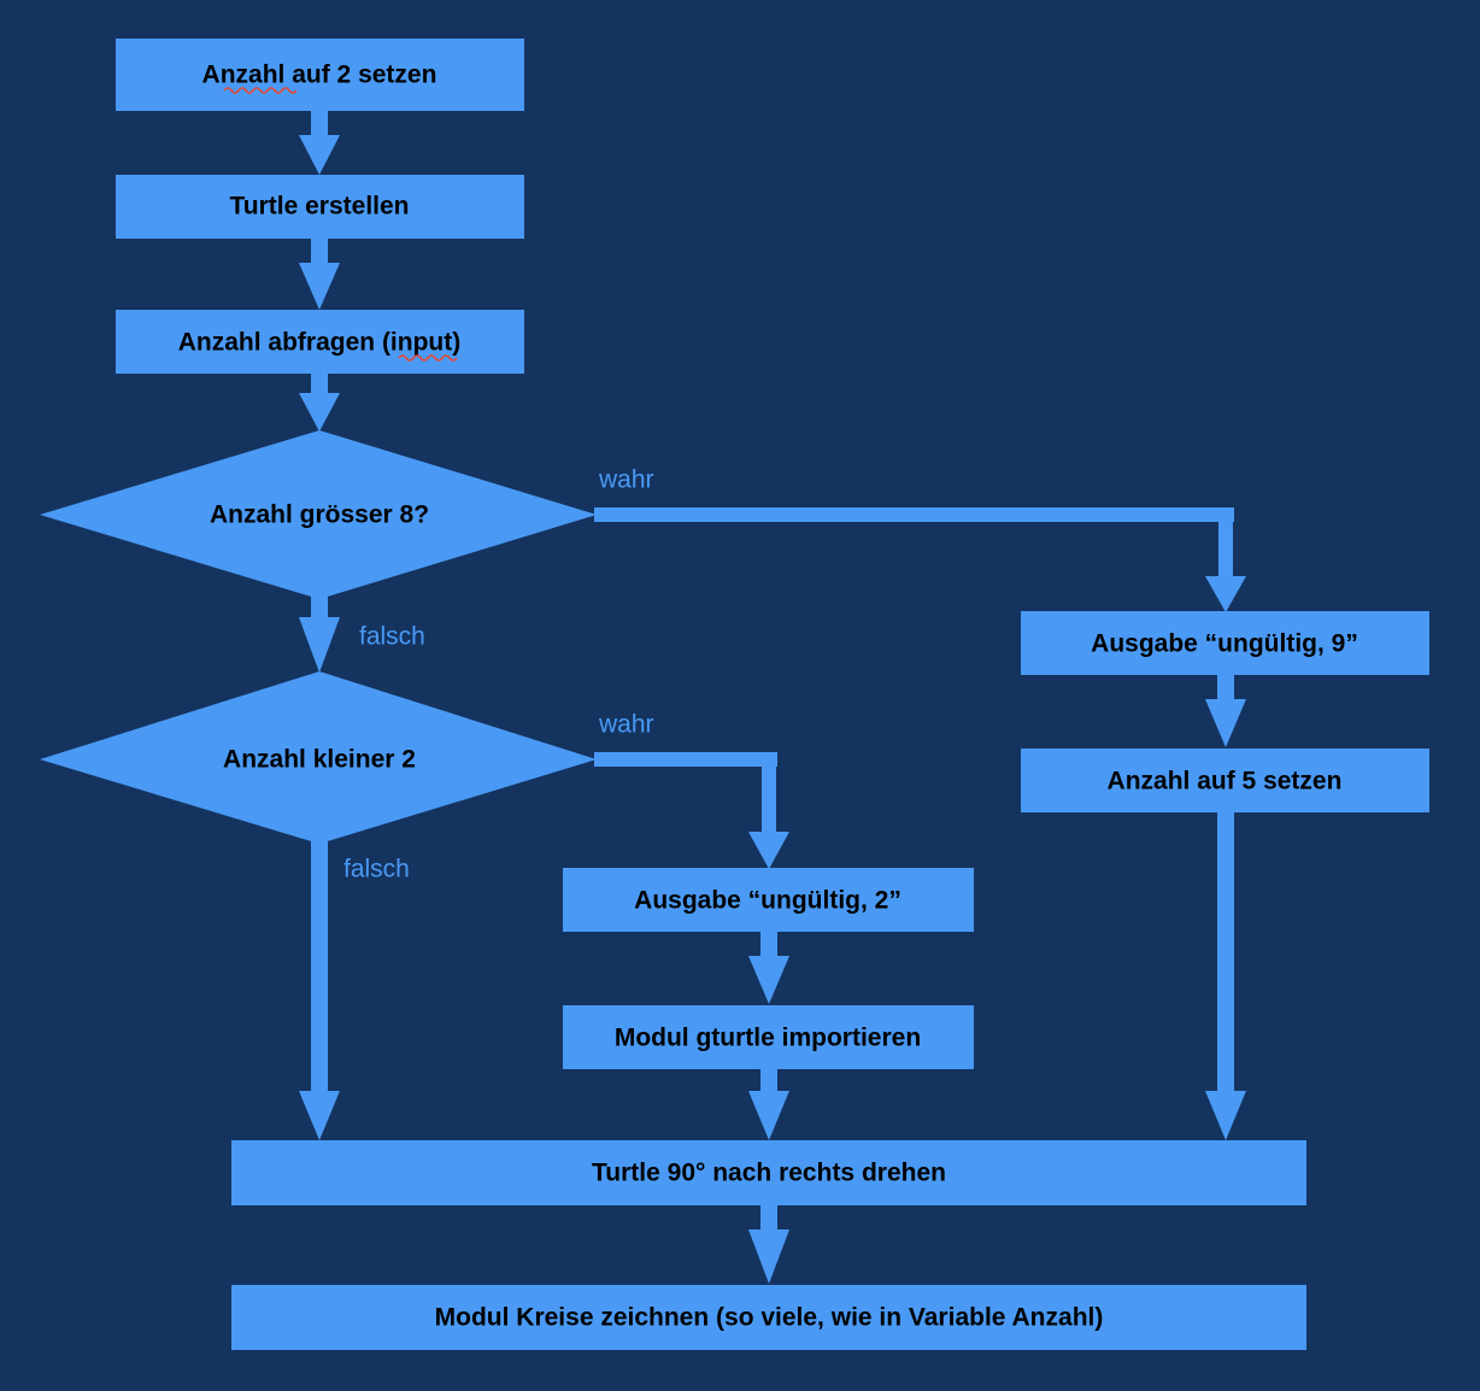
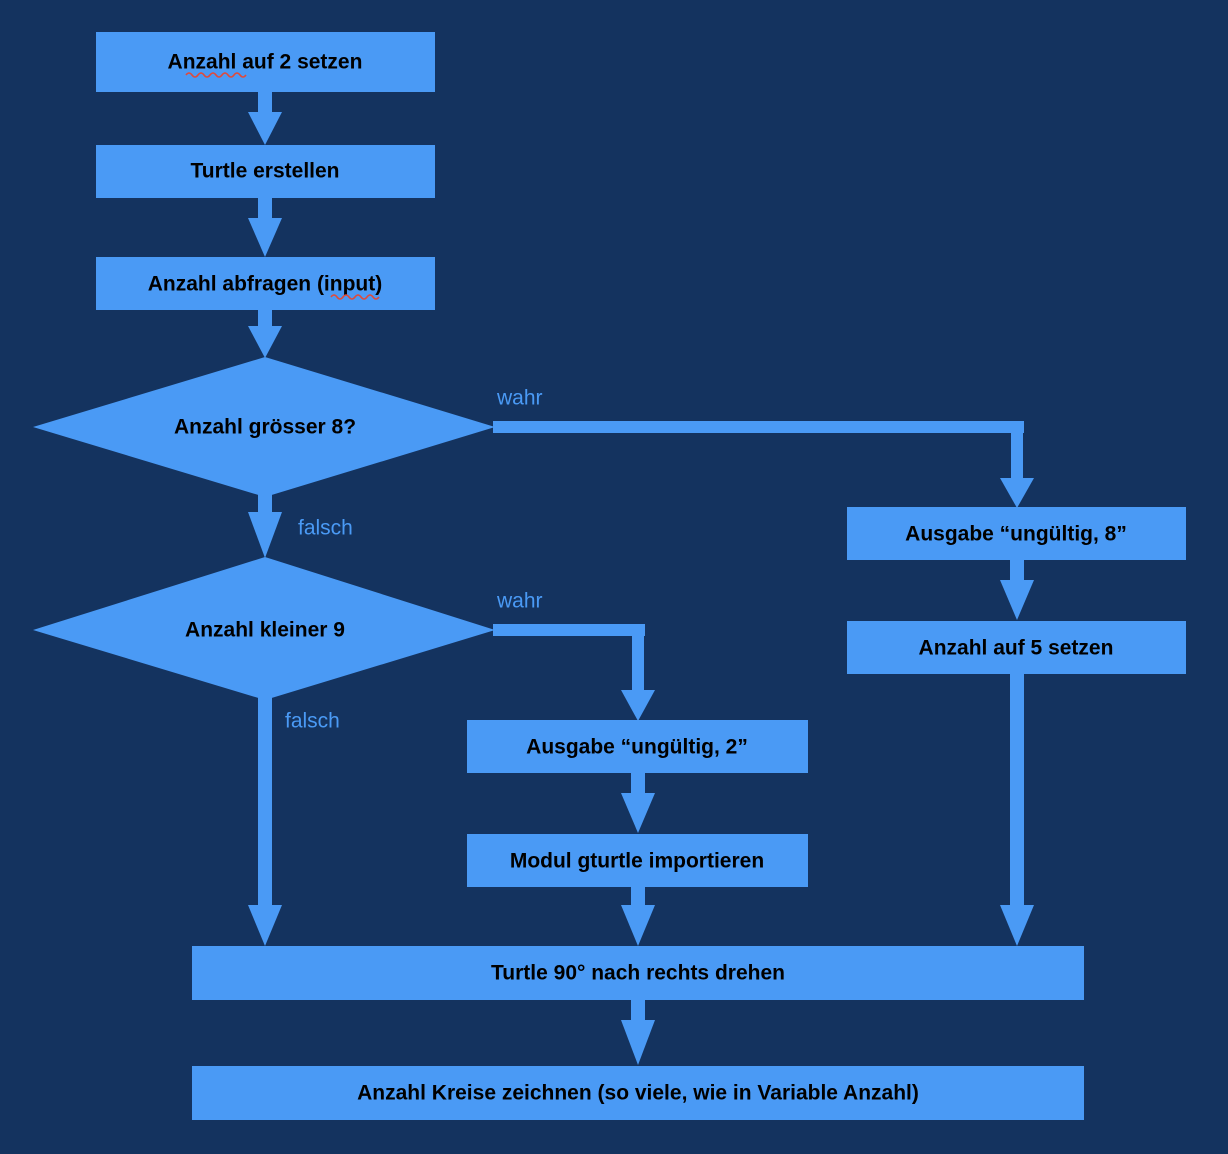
  Anzahl auf 2 setzen
  Turtle erstellen
  Anzahl abfragen (input)
  Anzahl grösser 8?
  wahr
  falsch
- Anzahl kleiner 2
+ Anzahl kleiner 9
  wahr
  falsch
- Ausgabe “ungültig, 9”
+ Ausgabe “ungültig, 8”
  Anzahl auf 5 setzen
  Ausgabe “ungültig, 2”
  Modul gturtle importieren
  Turtle 90° nach rechts drehen
- Modul Kreise zeichnen (so viele, wie in Variable Anzahl)
+ Anzahl Kreise zeichnen (so viele, wie in Variable Anzahl)
